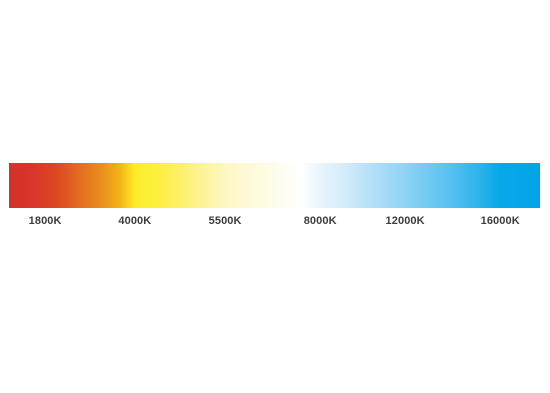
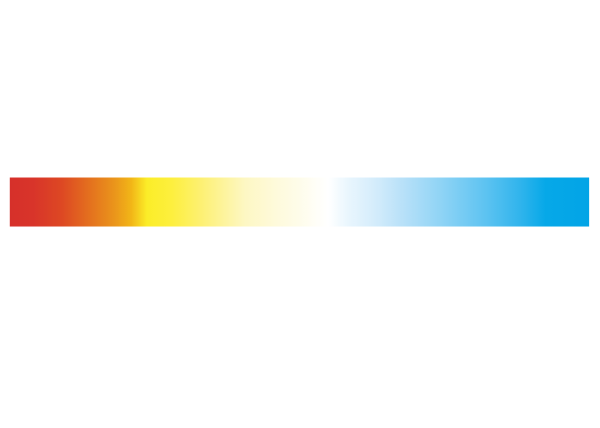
- 1800K
- 4000K
- 5500K
- 8000K
- 12000K
- 16000K
